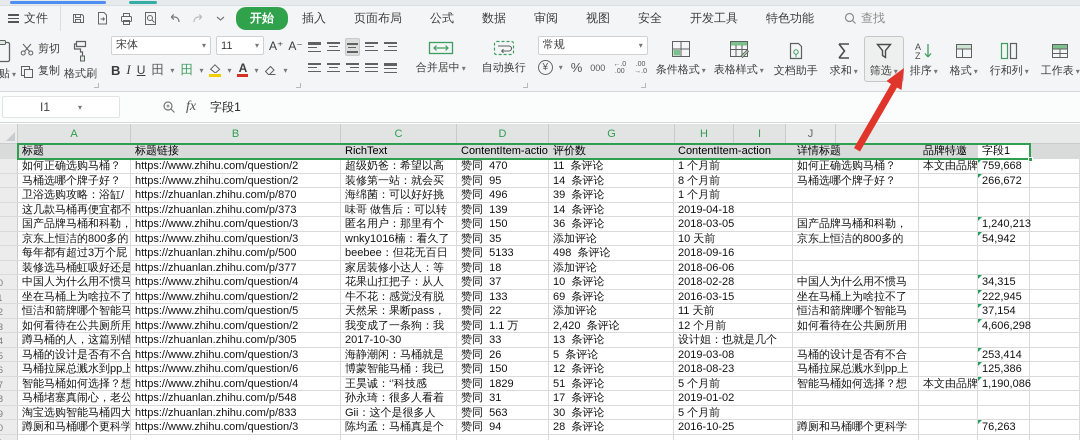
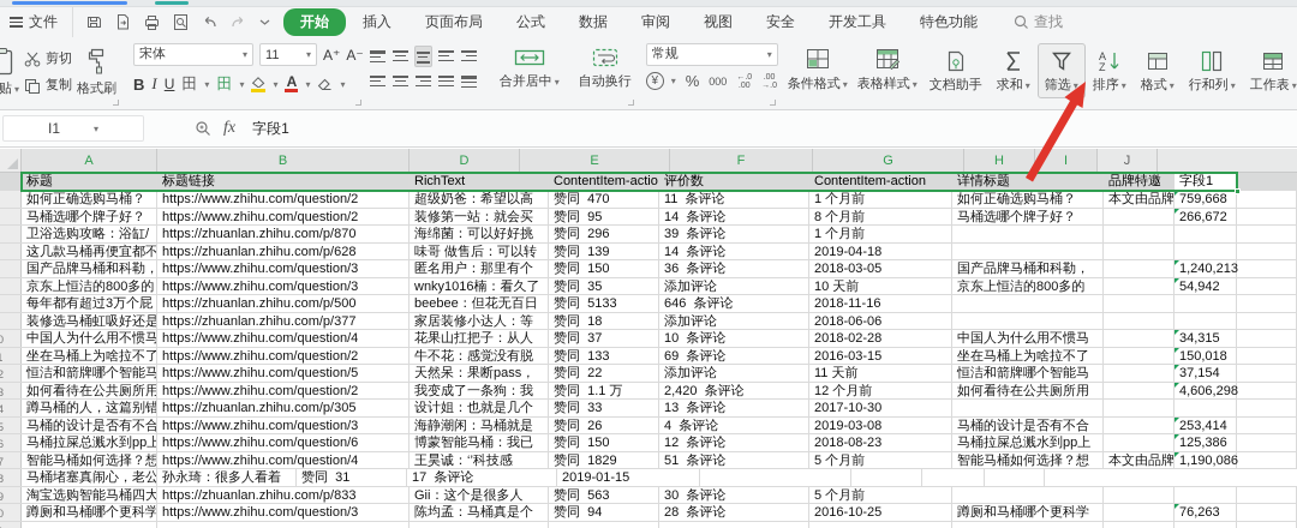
  文件
  开始
  插入
  页面布局
  公式
  数据
  审阅
  视图
  安全
  开发工具
  特色功能
  查找
  ▾
  剪切
  复制
  格式刷
  宋体
  ▾
  11
  ▾
  A⁺
  A⁻
  B
  I
  U
  田
  ▾
  田
  ▾
  ▾
  A
  ▾
  ▾
  合并居中
  ▾
  自动换行
  常规
  ▾
  ¥
  ▾
  %
  000
  条件格式
  ▾
  表格样式
  ▾
  文档助手
  求和
  ▾
  筛选
  ▾
  A
  Z
  排序
  ▾
  格式
  ▾
  行和列
  ▾
  工作表
  ▾
  I1
  ▾
  fx
  字段1
  A
  B
- C
  D
+ E
+ F
  G
  H
  I
  J
  标题
  标题链接
  RichText
  ContentItem-actio
  评价数
  ContentItem-action
  详情标题
  品牌特邀
  字段1
  如何正确选购马桶？
  https://www.zhihu.com/question/2
  超级奶爸：希望以高
  赞同 470
  11 条评论
  1 个月前
  如何正确选购马桶？
  本文由品牌
  759,668
  马桶选哪个牌子好？
  https://www.zhihu.com/question/2
  装修第一站：就会买
  赞同 95
  14 条评论
  8 个月前
  马桶选哪个牌子好？
  266,672
  卫浴选购攻略：浴缸/
  https://zhuanlan.zhihu.com/p/870
  海绵菌：可以好好挑
- 赞同 496
+ 赞同 296
  39 条评论
  1 个月前
  这几款马桶再便宜都不
- https://zhuanlan.zhihu.com/p/373
+ https://zhuanlan.zhihu.com/p/628
  味哥 做售后：可以转
  赞同 139
  14 条评论
  2019-04-18
  国产品牌马桶和科勒，
  https://www.zhihu.com/question/3
  匿名用户：那里有个
  赞同 150
  36 条评论
  2018-03-05
  国产品牌马桶和科勒，
  1,240,213
  京东上恒洁的800多的
  https://www.zhihu.com/question/3
  wnky1016楠：看久了
  赞同 35
  添加评论
  10 天前
  京东上恒洁的800多的
  54,942
  每年都有超过3万个屁
  https://zhuanlan.zhihu.com/p/500
  beebee：但花无百日
  赞同 5133
- 498 条评论
+ 646 条评论
- 2018-09-16
+ 2018-11-16
  装修选马桶虹吸好还是
  https://zhuanlan.zhihu.com/p/377
  家居装修小达人：等
  赞同 18
  添加评论
  2018-06-06
  中国人为什么用不惯马
  https://www.zhihu.com/question/4
  花果山扛把子：从人
  赞同 37
  10 条评论
  2018-02-28
  中国人为什么用不惯马
  34,315
  坐在马桶上为啥拉不了
  https://www.zhihu.com/question/2
  牛不花：感觉没有脱
  赞同 133
  69 条评论
  2016-03-15
  坐在马桶上为啥拉不了
- 222,945
+ 150,018
  恒洁和箭牌哪个智能马
  https://www.zhihu.com/question/5
  天然呆：果断pass，
  赞同 22
  添加评论
  11 天前
  恒洁和箭牌哪个智能马
  37,154
  如何看待在公共厕所用
  https://www.zhihu.com/question/2
  我变成了一条狗：我
  赞同 1.1 万
  2,420 条评论
  12 个月前
  如何看待在公共厕所用
  4,606,298
  蹲马桶的人，这篇别错
  https://zhuanlan.zhihu.com/p/305
- 2017-10-30
+ 设计姐：也就是几个
  赞同 33
  13 条评论
- 设计姐：也就是几个
+ 2017-10-30
  马桶的设计是否有不合
  https://www.zhihu.com/question/3
  海静潮闲：马桶就是
  赞同 26
- 5 条评论
+ 4 条评论
  2019-03-08
  马桶的设计是否有不合
  253,414
  马桶拉屎总溅水到pp上
  https://www.zhihu.com/question/6
  博蒙智能马桶：我已
  赞同 150
  12 条评论
  2018-08-23
  马桶拉屎总溅水到pp上
  125,386
  智能马桶如何选择？想
  https://www.zhihu.com/question/4
  王昊诚：‘’科技感
  赞同 1829
  51 条评论
  5 个月前
  智能马桶如何选择？想
  本文由品牌
  1,190,086
  马桶堵塞真闹心，老公
- https://zhuanlan.zhihu.com/p/548
  孙永琦：很多人看着
  赞同 31
  17 条评论
- 2019-01-02
+ 2019-01-15
  淘宝选购智能马桶四大
  https://zhuanlan.zhihu.com/p/833
  Gii：这个是很多人
  赞同 563
  30 条评论
  5 个月前
  蹲厕和马桶哪个更科学
  https://www.zhihu.com/question/3
  陈均孟：马桶真是个
  赞同 94
  28 条评论
  2016-10-25
  蹲厕和马桶哪个更科学
  76,263
